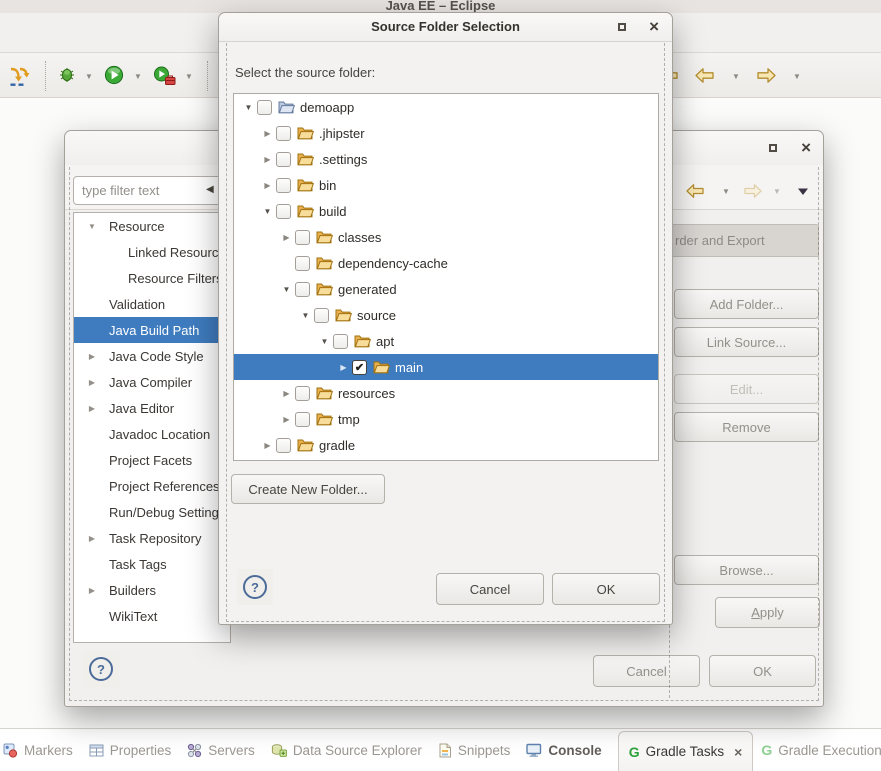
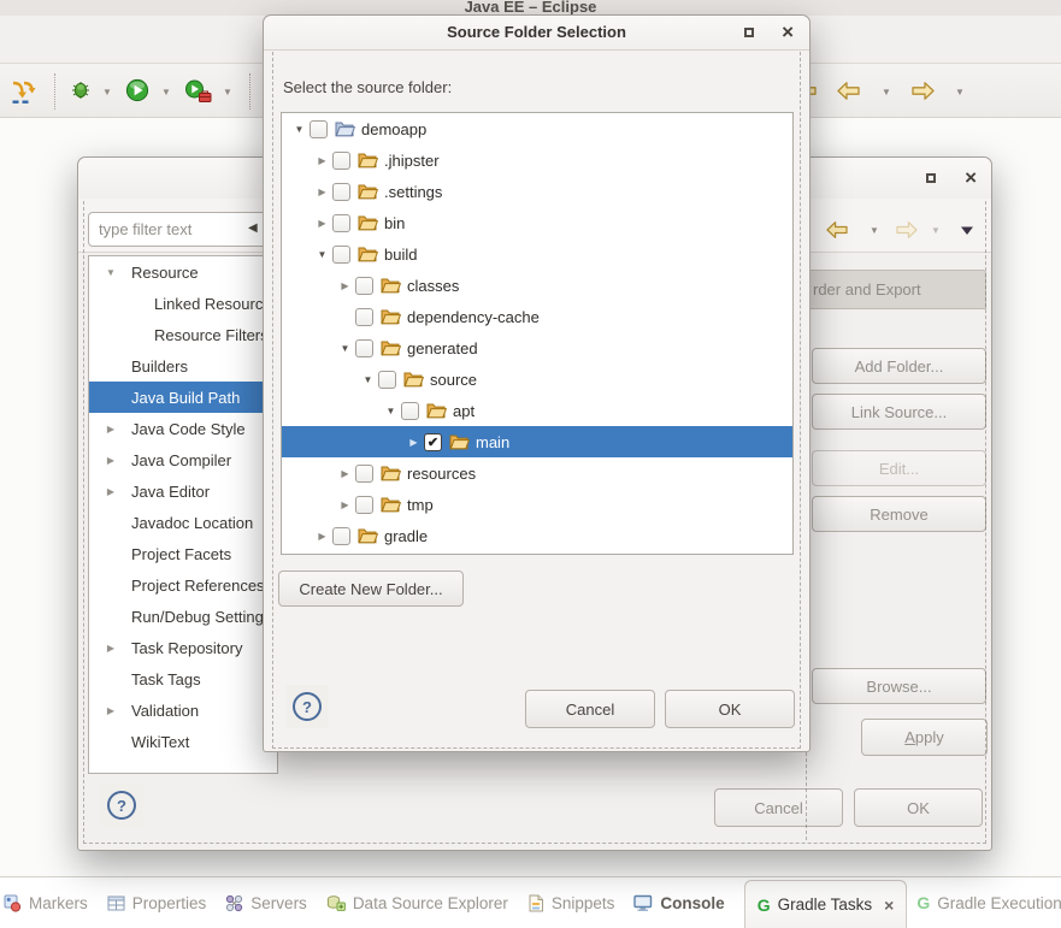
  Java EE – Eclipse
  ▼
  ▼
  ▼
  ▼
  ▼
  ×
  ▼
  ▼
  type filter text
  ◀
  ▼
  Resource
  Linked Resourc
  Resource Filter
- Validation
+ Builders
  Java Build Path
  ▶
  Java Code Style
  ▶
  Java Compiler
  ▶
  Java Editor
  Javadoc Location
  Project Facets
  Project References
  Run/Debug Setting
  ▶
  Task Repository
  Task Tags
  ▶
- Builders
+ Validation
  WikiText
  rder and Export
  Add Folder...
  Link Source...
  Edit...
  Remove
  Browse...
  Apply
  ?
  Cancel
  OK
  Source Folder Selection
  ×
  Select the source folder:
  ▼
  demoapp
  ▶
  .jhipster
  ▶
  .settings
  ▶
  bin
  ▼
  build
  ▶
  classes
  dependency-cache
  ▼
  generated
  ▼
  source
  ▼
  apt
  ▶
  ✔
  main
  ▶
  resources
  ▶
  tmp
  ▶
  gradle
  Create New Folder...
  ?
  Cancel
  OK
  Markers
  Properties
  Servers
  Data Source Explorer
  Snippets
  Console
  G
  Gradle Tasks
  ×
  G
  Gradle Execution
